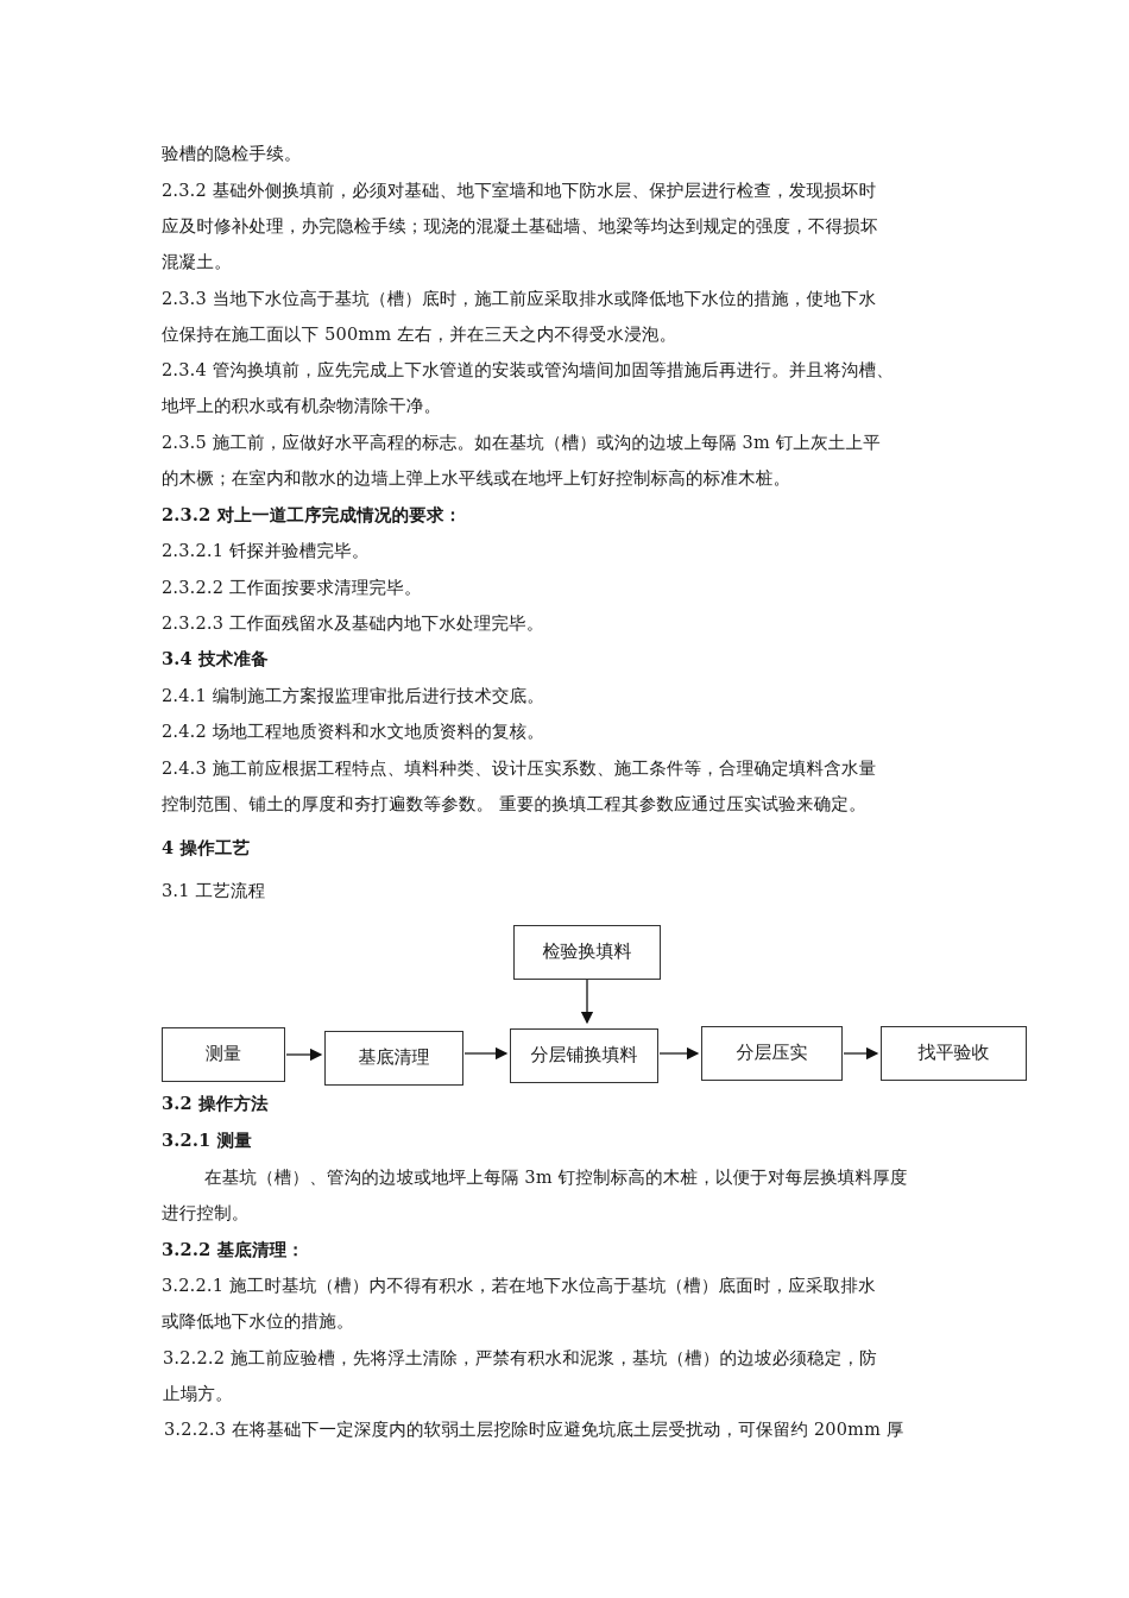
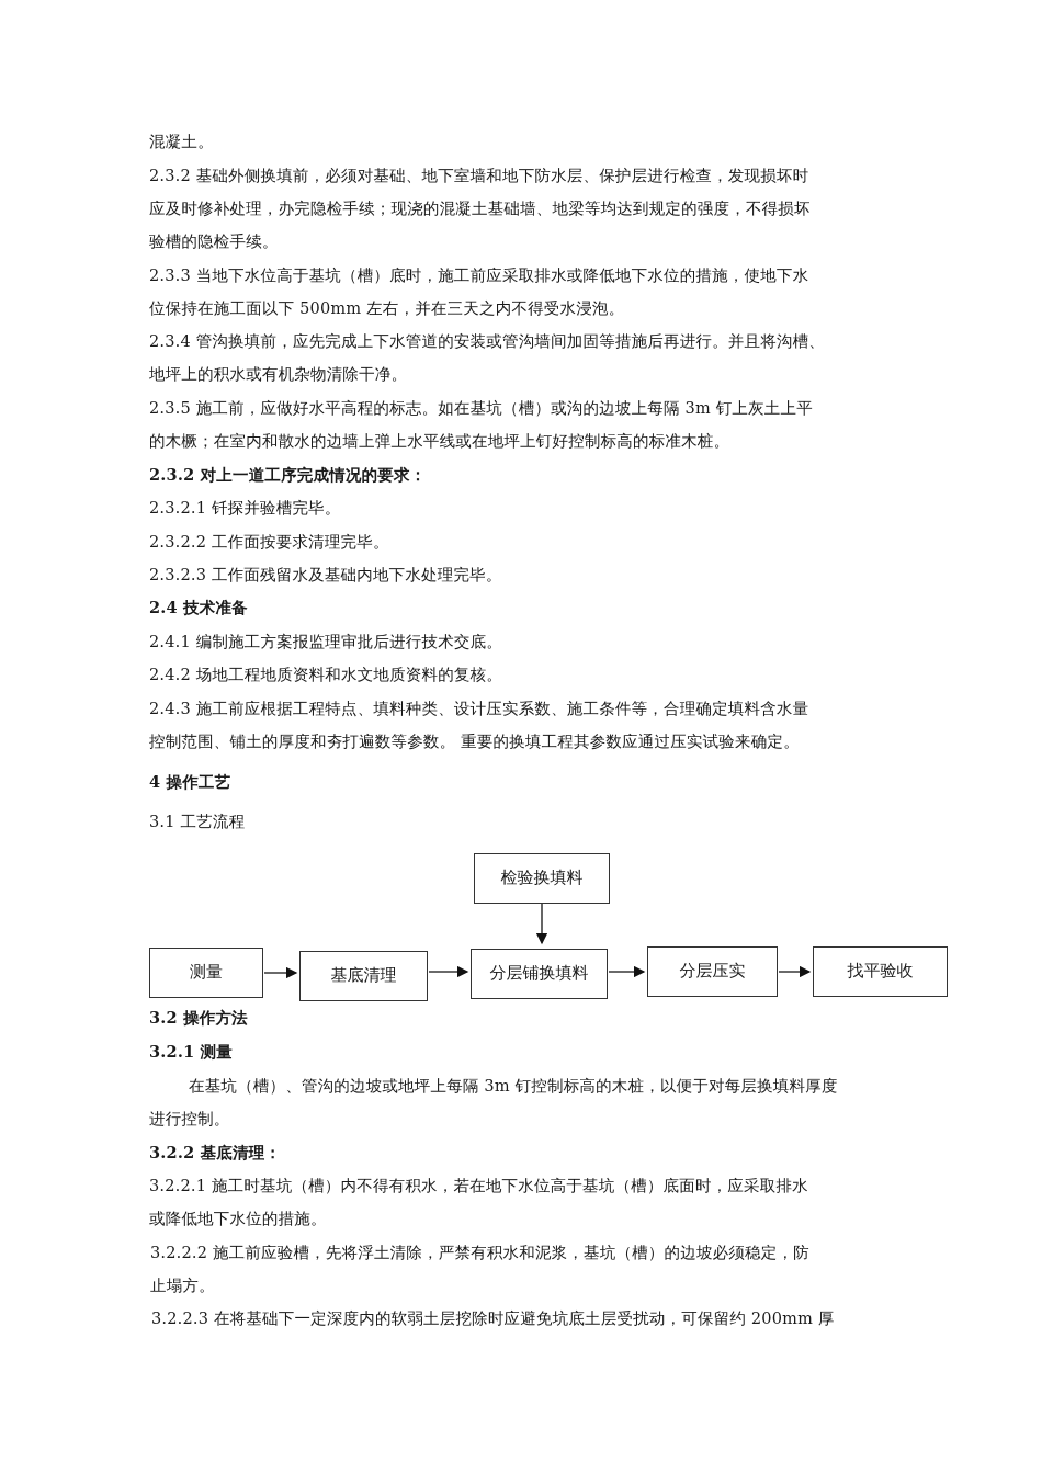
- 验槽的隐检手续。
+ 混凝土。
  2.3.2 基础外侧换填前，必须对基础、地下室墙和地下防水层、保护层进行检查，发现损坏时
  应及时修补处理，办完隐检手续；现浇的混凝土基础墙、地梁等均达到规定的强度，不得损坏
- 混凝土。
+ 验槽的隐检手续。
  2.3.3 当地下水位高于基坑（槽）底时，施工前应采取排水或降低地下水位的措施，使地下水
  位保持在施工面以下 500mm 左右，并在三天之内不得受水浸泡。
  2.3.4 管沟换填前，应先完成上下水管道的安装或管沟墙间加固等措施后再进行。并且将沟槽、
  地坪上的积水或有机杂物清除干净。
  2.3.5 施工前，应做好水平高程的标志。如在基坑（槽）或沟的边坡上每隔 3m 钉上灰土上平
  的木橛；在室内和散水的边墙上弹上水平线或在地坪上钉好控制标高的标准木桩。
  2.3.2 对上一道工序完成情况的要求：
  2.3.2.1 钎探并验槽完毕。
  2.3.2.2 工作面按要求清理完毕。
  2.3.2.3 工作面残留水及基础内地下水处理完毕。
- 3.4 技术准备
+ 2.4 技术准备
  2.4.1 编制施工方案报监理审批后进行技术交底。
  2.4.2 场地工程地质资料和水文地质资料的复核。
  2.4.3 施工前应根据工程特点、填料种类、设计压实系数、施工条件等，合理确定填料含水量
  控制范围、铺土的厚度和夯打遍数等参数。 重要的换填工程其参数应通过压实试验来确定。
  4 操作工艺
  3.1 工艺流程
  3.2 操作方法
  3.2.1 测量
  在基坑（槽）、管沟的边坡或地坪上每隔 3m 钉控制标高的木桩，以便于对每层换填料厚度
  进行控制。
  3.2.2 基底清理：
  3.2.2.1 施工时基坑（槽）内不得有积水，若在地下水位高于基坑（槽）底面时，应采取排水
  或降低地下水位的措施。
  3.2.2.2 施工前应验槽，先将浮土清除，严禁有积水和泥浆，基坑（槽）的边坡必须稳定，防
  止塌方。
  3.2.2.3 在将基础下一定深度内的软弱土层挖除时应避免坑底土层受扰动，可保留约 200mm 厚
  检验换填料
  测量
  基底清理
  分层铺换填料
  分层压实
  找平验收
